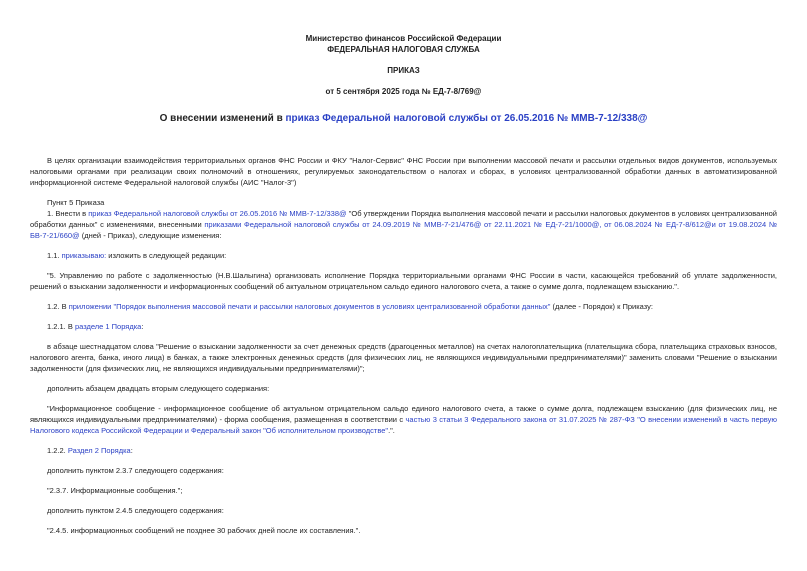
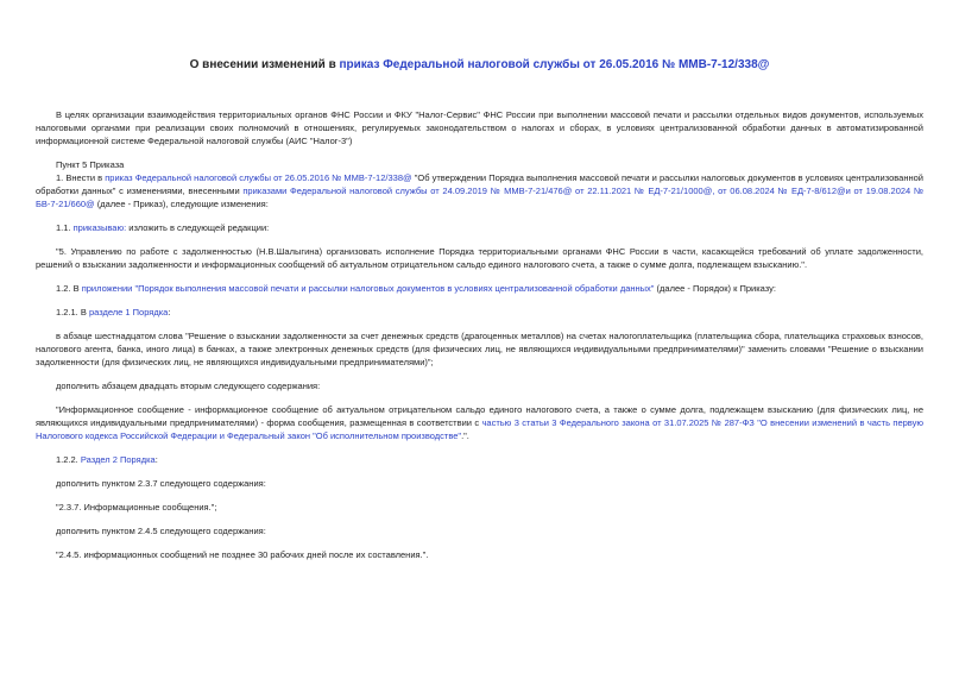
- Министерство финансов Российской Федерации
- ФЕДЕРАЛЬНАЯ НАЛОГОВАЯ СЛУЖБА
- ПРИКАЗ
- от 5 сентября 2025 года № ЕД-7-8/769@
  О внесении изменений в приказ Федеральной налоговой службы от 26.05.2016 № ММВ-7-12/338@
  В целях организации взаимодействия территориальных органов ФНС России и ФКУ "Налог-Сервис" ФНС России при выполнении массовой печати и рассылки отдельных видов документов, используемых налоговыми органами при реализации своих полномочий в отношениях, регулируемых законодательством о налогах и сборах, в условиях централизованной обработки данных в автоматизированной информационной системе Федеральной налоговой службы (АИС "Налог-3")
  Пункт 5 Приказа
- 1. Внести в приказ Федеральной налоговой службы от 26.05.2016 № ММВ-7-12/338@ "Об утверждении Порядка выполнения массовой печати и рассылки налоговых документов в условиях централизованной обработки данных" с изменениями, внесенными приказами Федеральной налоговой службы от 24.09.2019 № ММВ-7-21/476@ от 22.11.2021 № ЕД-7-21/1000@, от 06.08.2024 № ЕД-7-8/612@и от 19.08.2024 № БВ-7-21/660@ (дней - Приказ), следующие изменения:
+ 1. Внести в приказ Федеральной налоговой службы от 26.05.2016 № ММВ-7-12/338@ "Об утверждении Порядка выполнения массовой печати и рассылки налоговых документов в условиях централизованной обработки данных" с изменениями, внесенными приказами Федеральной налоговой службы от 24.09.2019 № ММВ-7-21/476@ от 22.11.2021 № ЕД-7-21/1000@, от 06.08.2024 № ЕД-7-8/612@и от 19.08.2024 № БВ-7-21/660@ (далее - Приказ), следующие изменения:
  1.1. приказываю: изложить в следующей редакции:
  "5. Управлению по работе с задолженностью (Н.В.Шалыгина) организовать исполнение Порядка территориальными органами ФНС России в части, касающейся требований об уплате задолженности, решений о взыскании задолженности и информационных сообщений об актуальном отрицательном сальдо единого налогового счета, а также о сумме долга, подлежащем взысканию.".
  1.2. В приложении "Порядок выполнения массовой печати и рассылки налоговых документов в условиях централизованной обработки данных" (далее - Порядок) к Приказу:
  1.2.1. В разделе 1 Порядка:
  в абзаце шестнадцатом слова "Решение о взыскании задолженности за счет денежных средств (драгоценных металлов) на счетах налогоплательщика (плательщика сбора, плательщика страховых взносов, налогового агента, банка, иного лица) в банках, а также электронных денежных средств (для физических лиц, не являющихся индивидуальными предпринимателями)" заменить словами "Решение о взыскании задолженности (для физических лиц, не являющихся индивидуальными предпринимателями)";
  дополнить абзацем двадцать вторым следующего содержания:
  "Информационное сообщение - информационное сообщение об актуальном отрицательном сальдо единого налогового счета, а также о сумме долга, подлежащем взысканию (для физических лиц, не являющихся индивидуальными предпринимателями) - форма сообщения, размещенная в соответствии с частью 3 статьи 3 Федерального закона от 31.07.2025 № 287-ФЗ "О внесении изменений в часть первую Налогового кодекса Российской Федерации и Федеральный закон "Об исполнительном производстве".".
  1.2.2. Раздел 2 Порядка:
  дополнить пунктом 2.3.7 следующего содержания:
  "2.3.7. Информационные сообщения.";
  дополнить пунктом 2.4.5 следующего содержания:
  "2.4.5. информационных сообщений не позднее 30 рабочих дней после их составления.".
